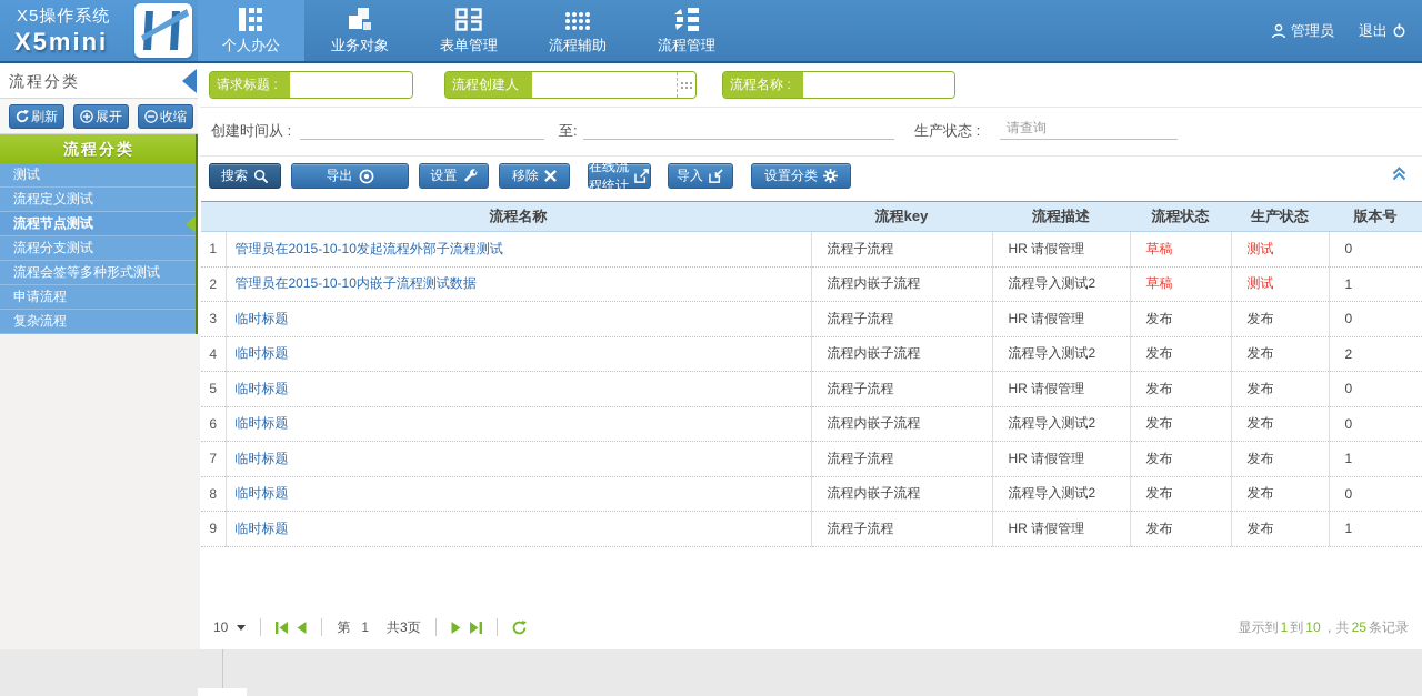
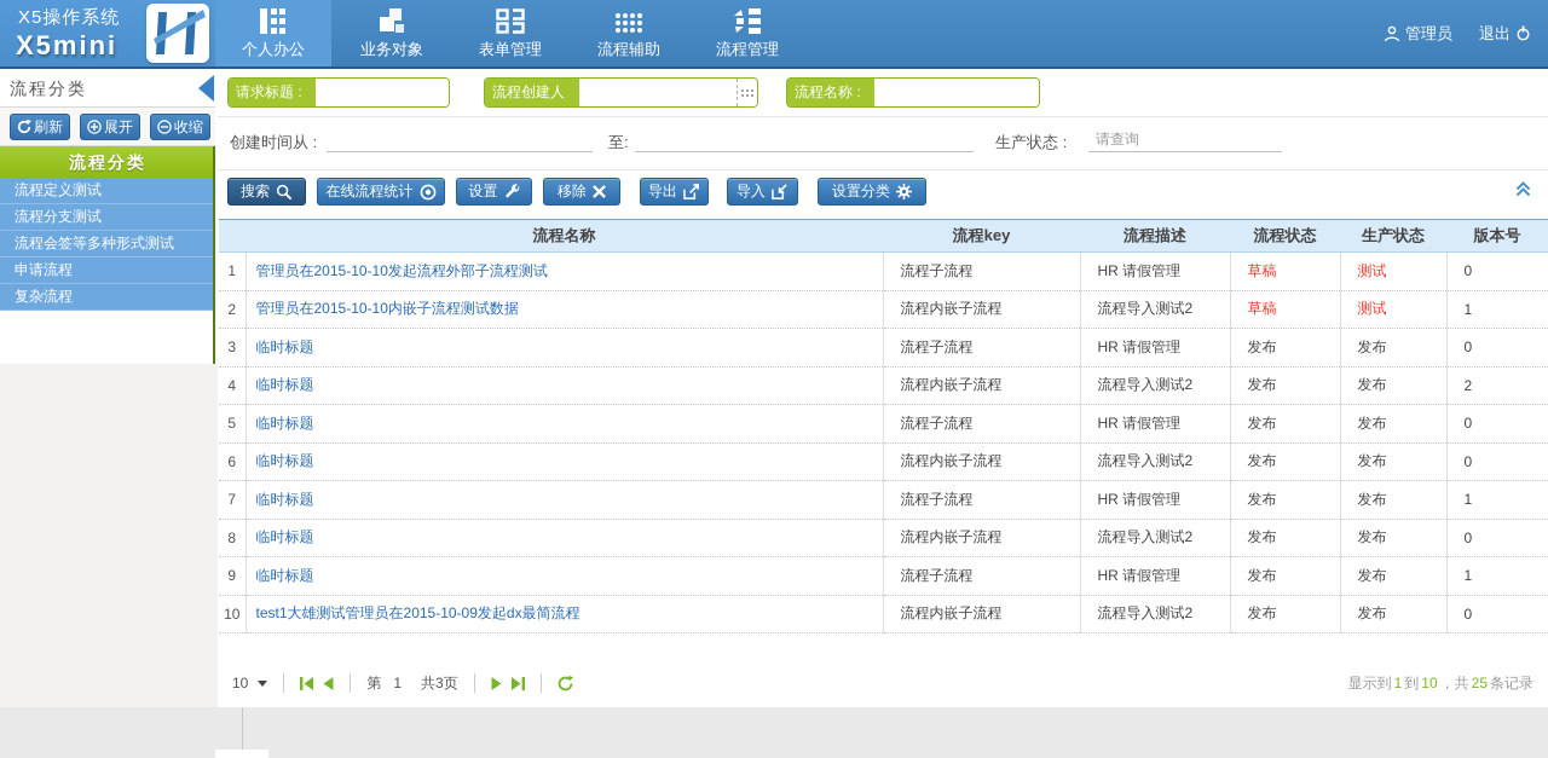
  X5操作系统
  X5mini
  个人办公
  业务对象
  表单管理
  流程辅助
  流程管理
  管理员
  退出
  流程分类
  刷新
  展开
  收缩
  流程分类
- 测试
  流程定义测试
- 流程节点测试
  流程分支测试
  流程会签等多种形式测试
  申请流程
  复杂流程
  请求标题 :
  流程创建人
  流程名称 :
  创建时间从 :
  至:
  生产状态 :
  请查询
  搜索
- 导出
+ 在线流程统计
  设置
  移除
- 在线流程统计
+ 导出
  导入
  设置分类
  	流程名称	流程key	流程描述	流程状态	生产状态	版本号
  1	管理员在2015-10-10发起流程外部子流程测试	流程子流程	HR 请假管理	草稿	测试	0
  2	管理员在2015-10-10内嵌子流程测试数据	流程内嵌子流程	流程导入测试2	草稿	测试	1
  3	临时标题	流程子流程	HR 请假管理	发布	发布	0
  4	临时标题	流程内嵌子流程	流程导入测试2	发布	发布	2
  5	临时标题	流程子流程	HR 请假管理	发布	发布	0
  6	临时标题	流程内嵌子流程	流程导入测试2	发布	发布	0
  7	临时标题	流程子流程	HR 请假管理	发布	发布	1
  8	临时标题	流程内嵌子流程	流程导入测试2	发布	发布	0
  9	临时标题	流程子流程	HR 请假管理	发布	发布	1
+ 10	test1大雄测试管理员在2015-10-09发起dx最简流程	流程内嵌子流程	流程导入测试2	发布	发布	0
  10
  第
  1
  共3页
  显示到 1 到 10 ，共 25 条记录
